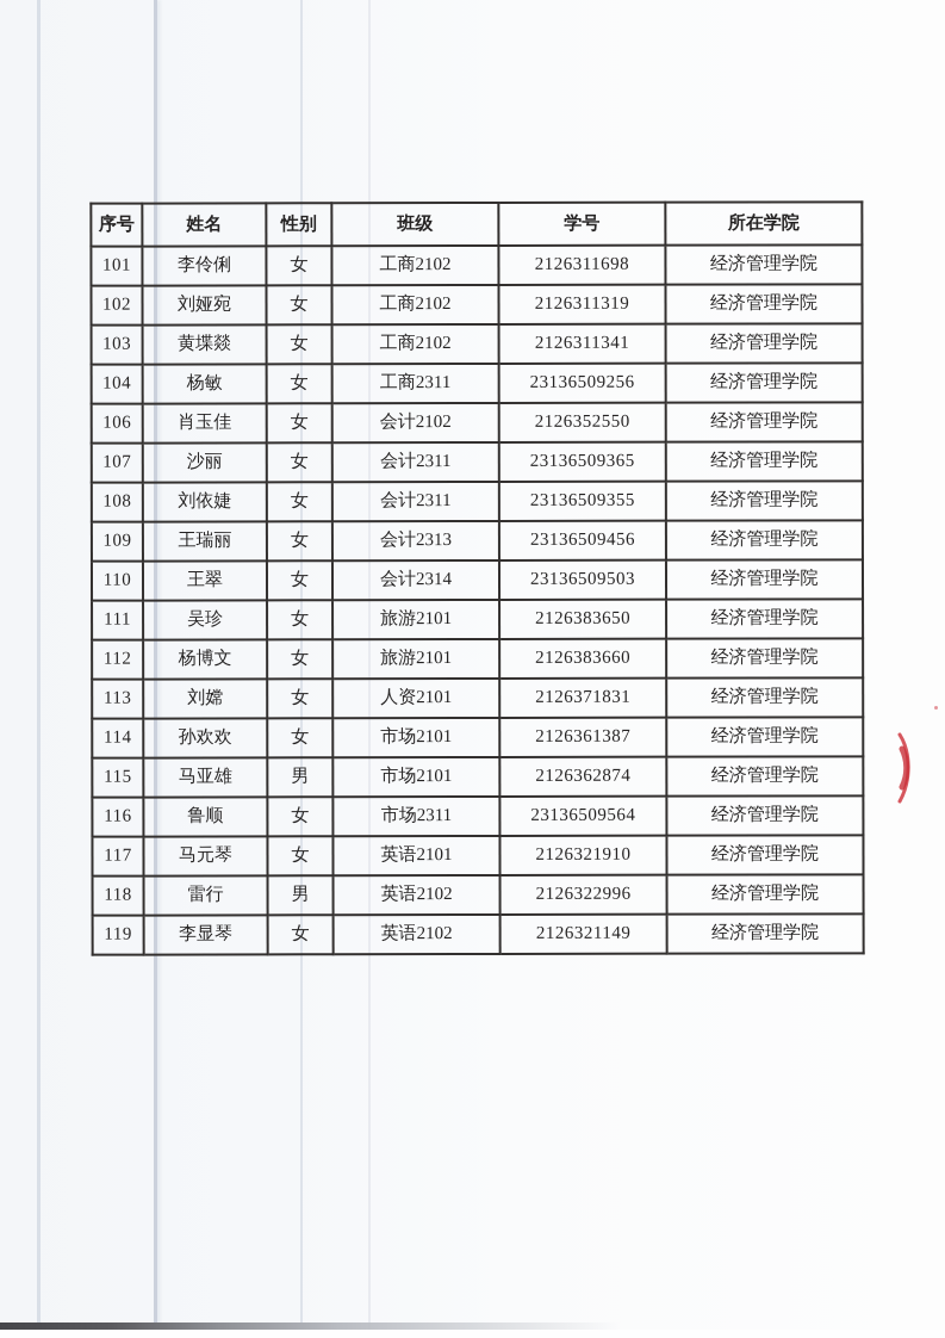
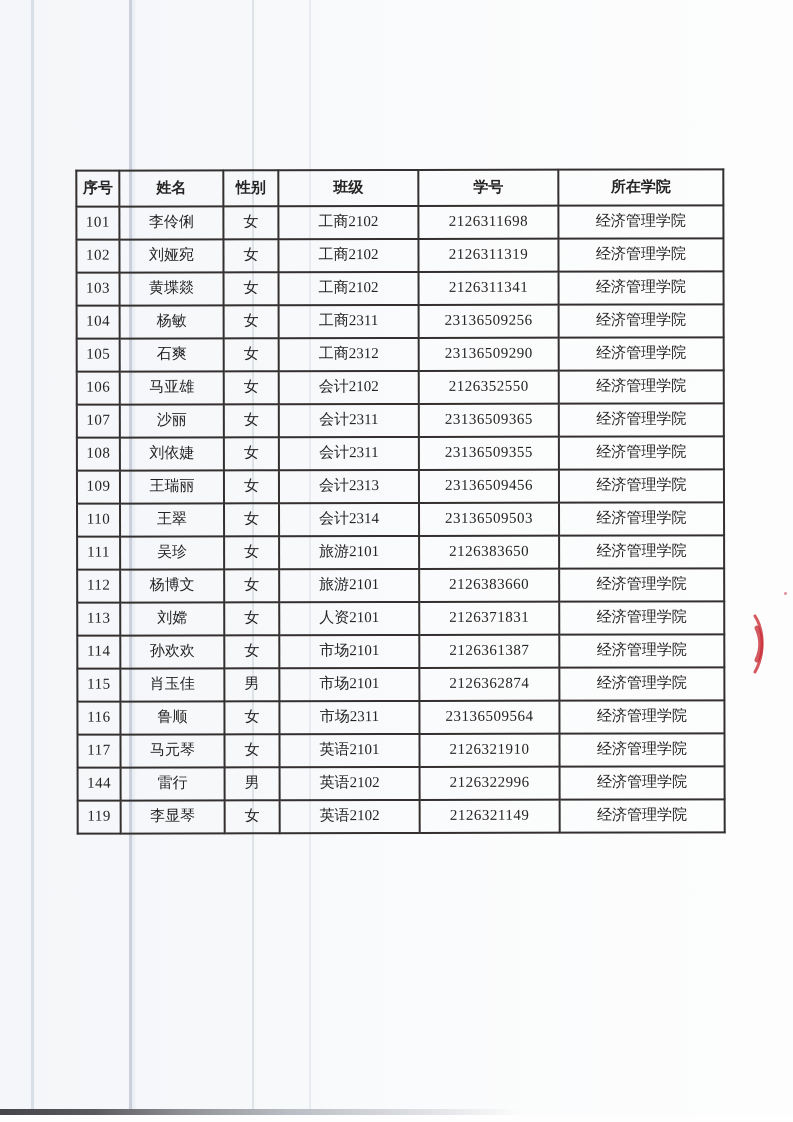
  序号	姓名	性别	班级	学号	所在学院
  101	李伶俐	女	工商2102	2126311698	经济管理学院
  102	刘娅宛	女	工商2102	2126311319	经济管理学院
  103	黄堞燚	女	工商2102	2126311341	经济管理学院
  104	杨敏	女	工商2311	23136509256	经济管理学院
+ 105	石爽	女	工商2312	23136509290	经济管理学院
- 106	肖玉佳	女	会计2102	2126352550	经济管理学院
+ 106	马亚雄	女	会计2102	2126352550	经济管理学院
  107	沙丽	女	会计2311	23136509365	经济管理学院
  108	刘依婕	女	会计2311	23136509355	经济管理学院
  109	王瑞丽	女	会计2313	23136509456	经济管理学院
  110	王翠	女	会计2314	23136509503	经济管理学院
  111	吴珍	女	旅游2101	2126383650	经济管理学院
  112	杨博文	女	旅游2101	2126383660	经济管理学院
  113	刘嫦	女	人资2101	2126371831	经济管理学院
  114	孙欢欢	女	市场2101	2126361387	经济管理学院
- 115	马亚雄	男	市场2101	2126362874	经济管理学院
+ 115	肖玉佳	男	市场2101	2126362874	经济管理学院
  116	鲁顺	女	市场2311	23136509564	经济管理学院
  117	马元琴	女	英语2101	2126321910	经济管理学院
- 118	雷行	男	英语2102	2126322996	经济管理学院
+ 144	雷行	男	英语2102	2126322996	经济管理学院
  119	李显琴	女	英语2102	2126321149	经济管理学院
